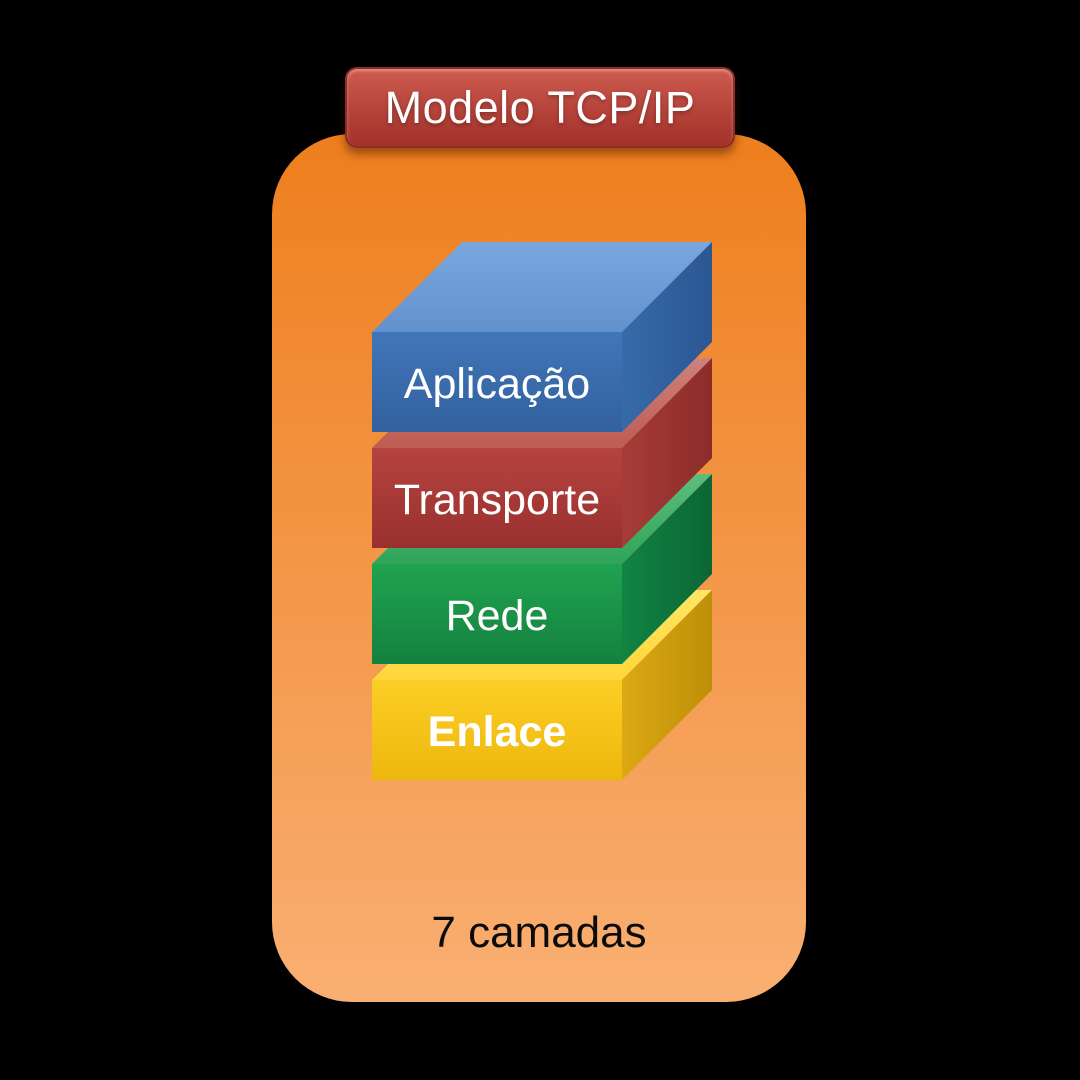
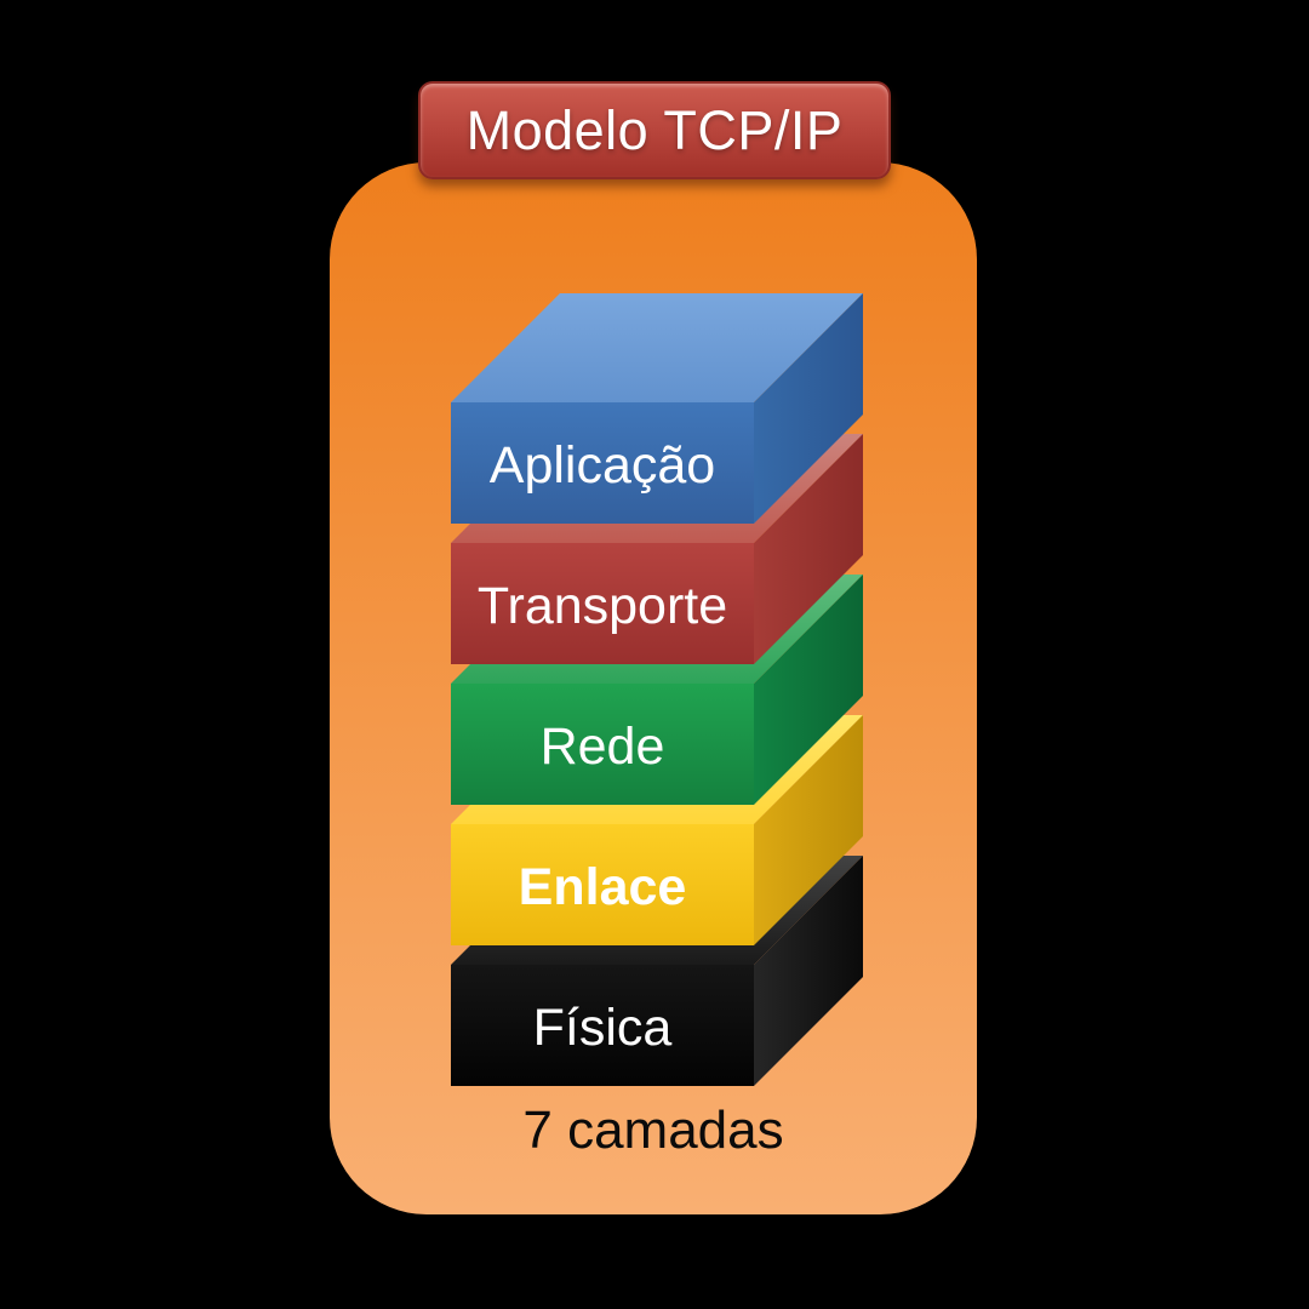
+ Física
  Enlace
  Rede
  Transporte
  Aplicação
  Modelo TCP/IP
  7 camadas
